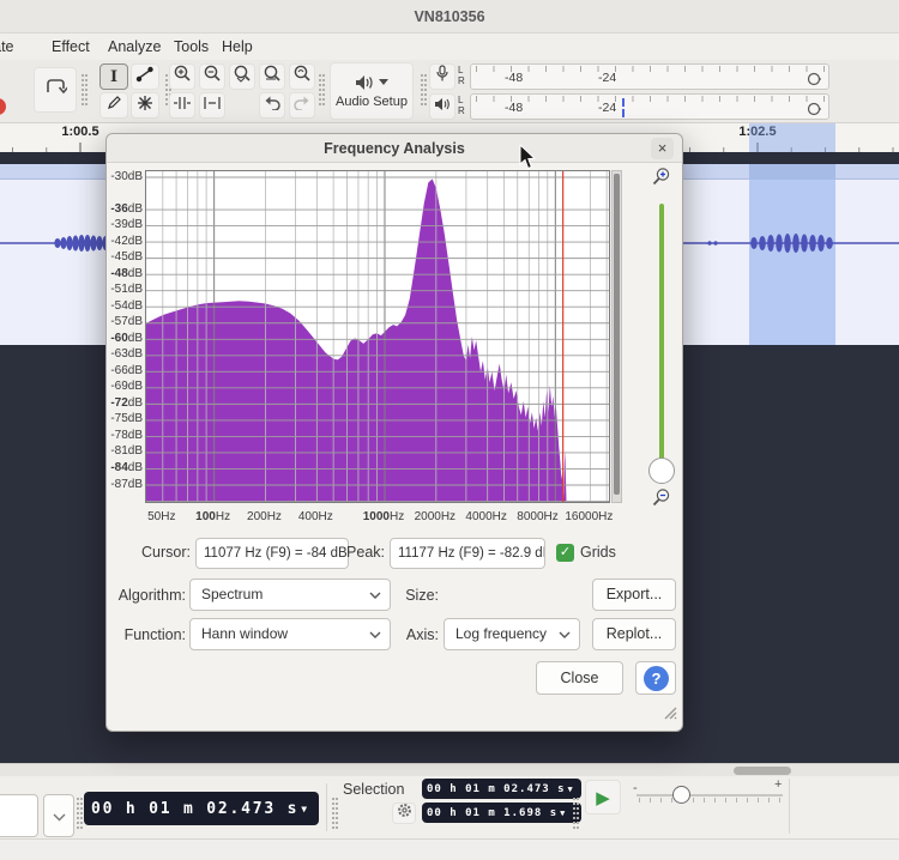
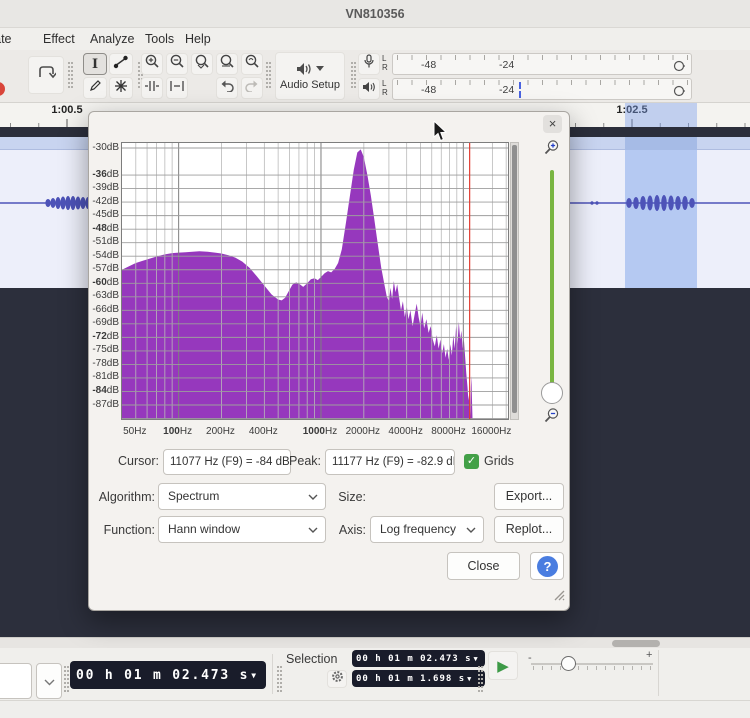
  VN810356
  Effect
  Analyze
  Tools
  Help
  I
  Audio Setup
  L
  R
  -48
  -24
  L
  R
  -48
  -24
  1:00.5
  1:02.5
- Frequency Analysis
  ×
  -30dB
  -36dB
  -39dB
  -42dB
  -45dB
  -48dB
  -51dB
  -54dB
  -57dB
  -60dB
  -63dB
  -66dB
  -69dB
  -72dB
  -75dB
  -78dB
  -81dB
  -84dB
  -87dB
  50Hz
  100Hz
  200Hz
  400Hz
  1000Hz
  2000Hz
  4000Hz
  8000Hz
  16000Hz
  Cursor:
  11077 Hz (F9) = -84 dB
  Peak:
  11177 Hz (F9) = -82.9 d
  ✓
  Grids
  Algorithm:
  Spectrum
  Size:
  Export...
  Function:
  Hann window
  Axis:
  Log frequency
  Replot...
  Close
  ?
  00 h 01 m 02.473 s
  ▼
  Selection
  00 h 01 m 02.473 s
  ▼
  00 h 01 m 1.698 s
  ▼
  ▶
  -
  +
